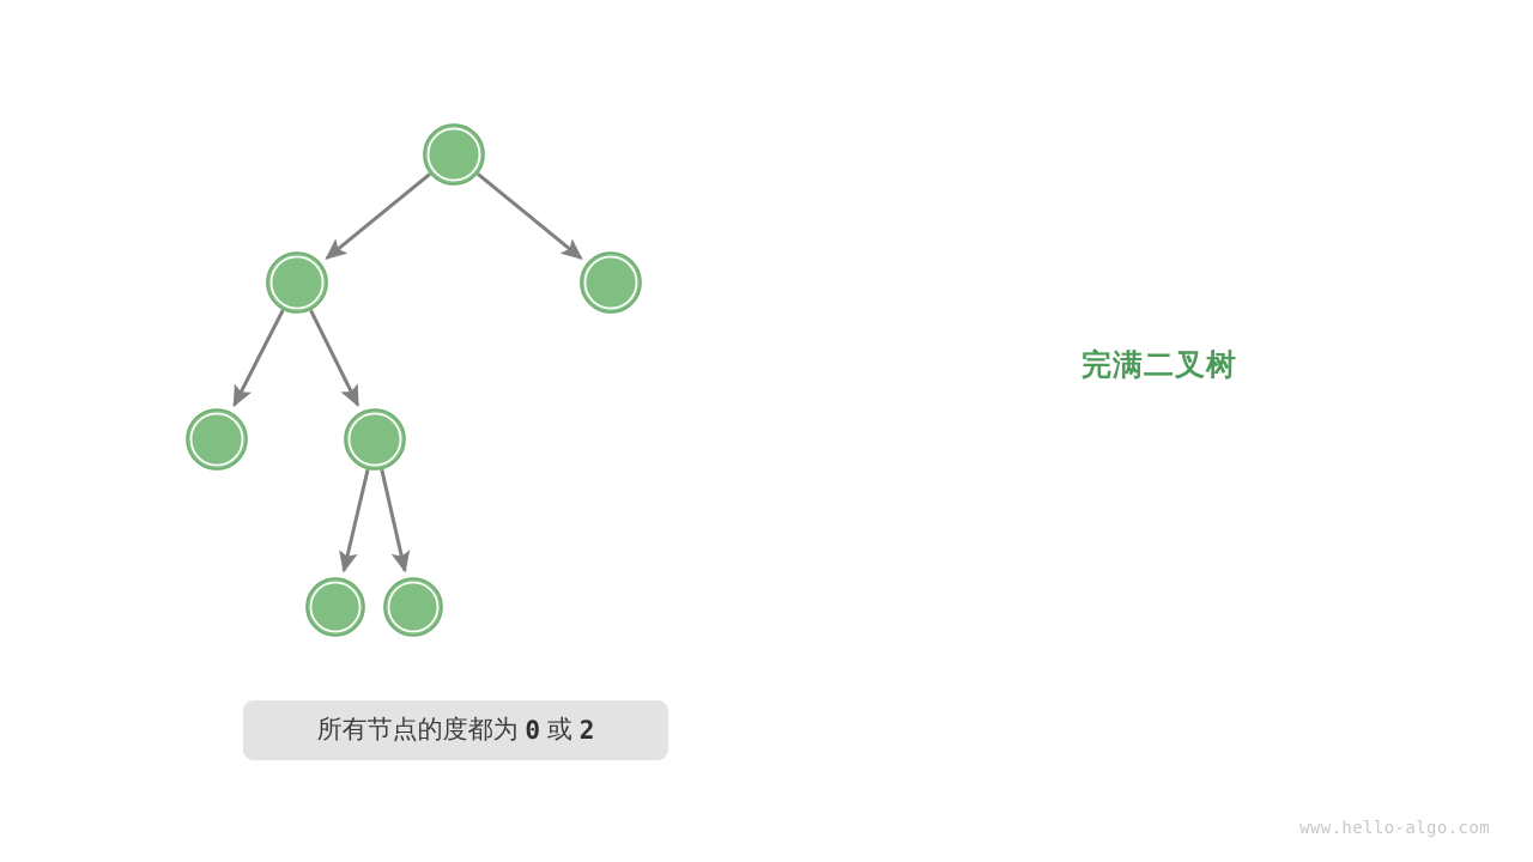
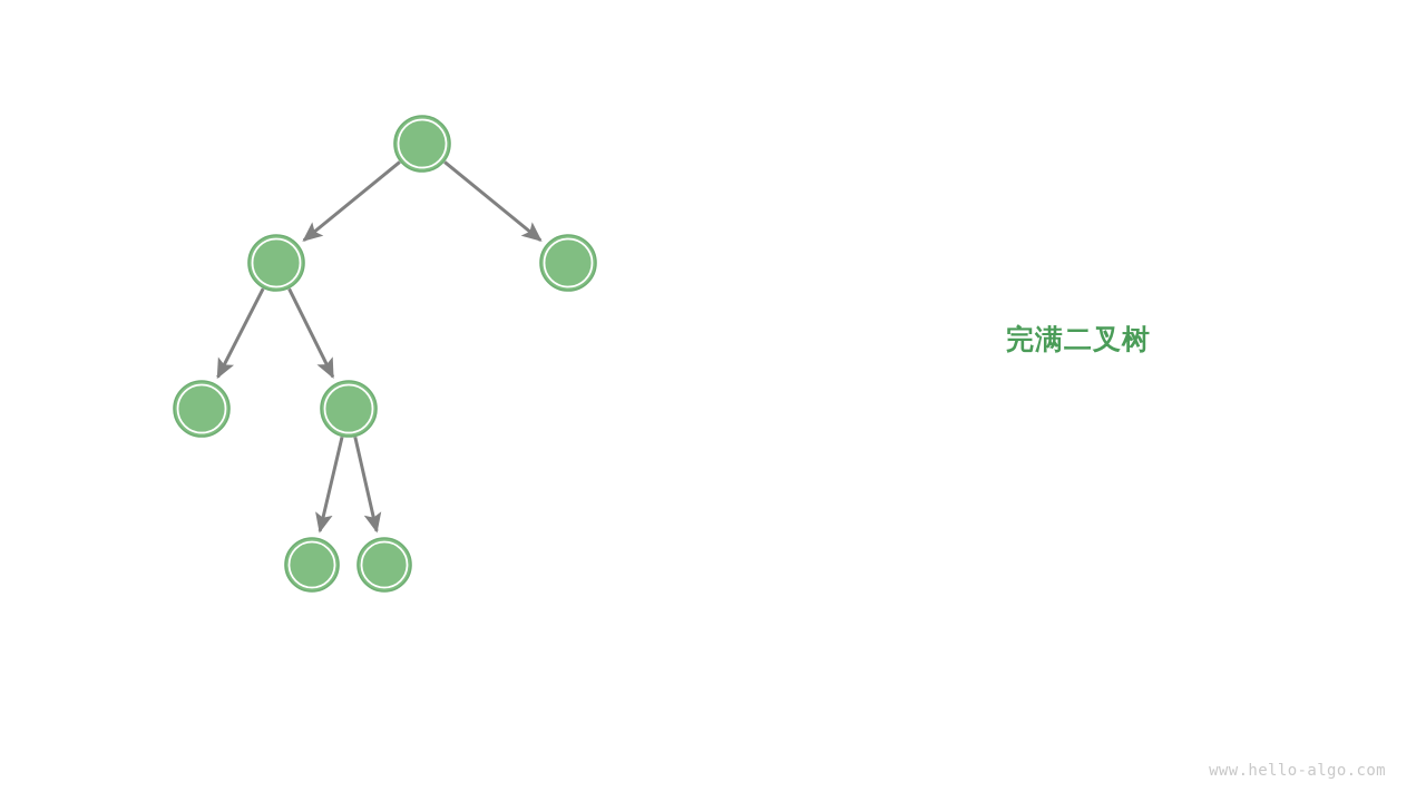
  完满二叉树
- 所有节点的度都为
- 0
- 或
- 2
  www.hello-algo.com
